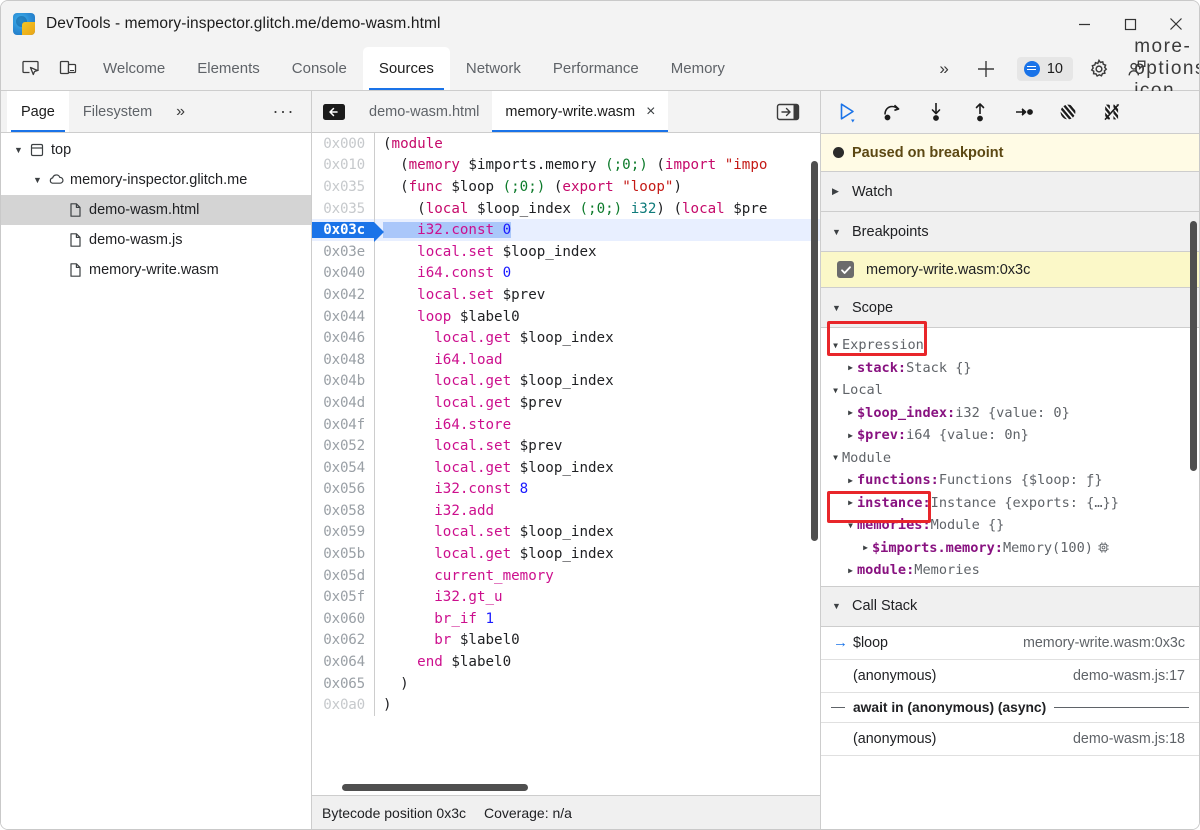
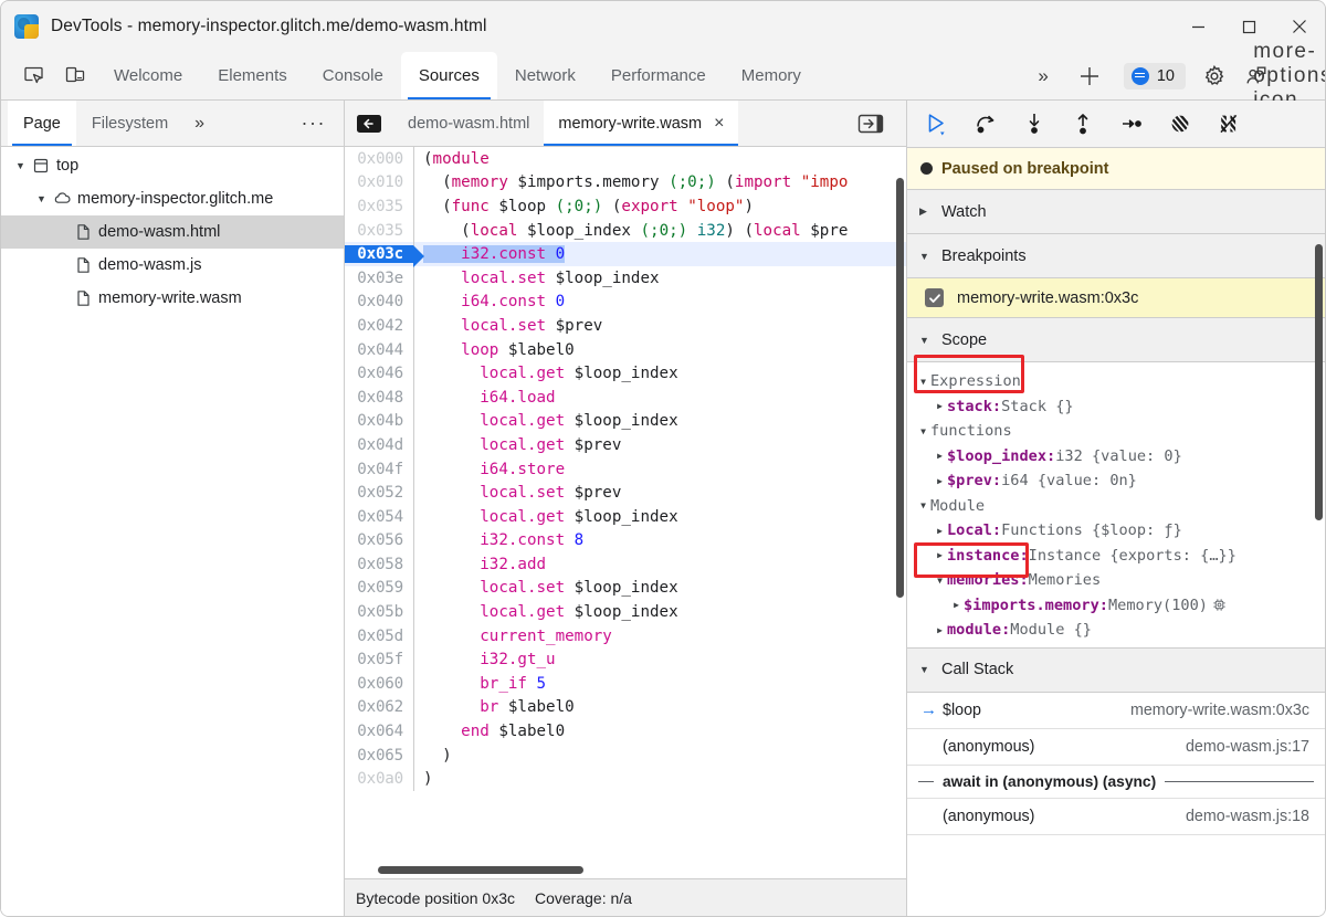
  DevTools - memory-inspector.glitch.me/demo-wasm.html
  Welcome
  Elements
  Console
  Sources
  Network
  Performance
  Memory
  »
  10
  more-optionicon
  Page
  Filesystem
  »
  ···
  ▼
  top
  ▼
  memory-inspector.glitch.me
  demo-wasm.html
  demo-wasm.js
  memory-write.wasm
  demo-wasm.html
  memory-write.wasm
  ×
  0x000
  (module
  0x010
  (memory $imports.memory (;0;) (import "impo
  0x035
  (func $loop (;0;) (export "loop")
  0x035
  (local $loop_index (;0;) i32) (local $pre
  0x03c
  i32.const 0
  0x03e
  local.set $loop_index
  0x040
  i64.const 0
  0x042
  local.set $prev
  0x044
  loop $label0
  0x046
  local.get $loop_index
  0x048
  i64.load
  0x04b
  local.get $loop_index
  0x04d
  local.get $prev
  0x04f
  i64.store
  0x052
  local.set $prev
  0x054
  local.get $loop_index
  0x056
  i32.const 8
  0x058
  i32.add
  0x059
  local.set $loop_index
  0x05b
  local.get $loop_index
  0x05d
  current_memory
  0x05f
  i32.gt_u
  0x060
- br_if 1
+ br_if 5
  0x062
  br $label0
  0x064
  end $label0
  0x065
  )
  0x0a0
  )
  Bytecode position 0x3c
  Coverage: n/a
  Paused on breakpoint
  ▶
  Watch
  ▼
  Breakpoints
  memory-write.wasm:0x3c
  ▼
  Scope
  ▼
  Expression
  ▶
  stack
  :
  Stack {}
  ▼
- Local
+ functions
  ▶
  $loop_index
  :
  i32 {value: 0}
  ▶
  $prev
  :
  i64 {value: 0n}
  ▼
  Module
  ▶
- functions
+ Local
  :
  Functions {$loop: ƒ}
  ▶
  instance
  :
  Instance {exports: {…}}
  ▼
  memories
  :
- Module {}
+ Memories
  ▶
  $imports.memory
  :
  Memory(100)
  ▶
  module
  :
- Memories
+ Module {}
  ▼
  Call Stack
  →
  $loop
  memory-write.wasm:0x3c
  (anonymous)
  demo-wasm.js:17
  await in (anonymous) (async)
  (anonymous)
  demo-wasm.js:18
